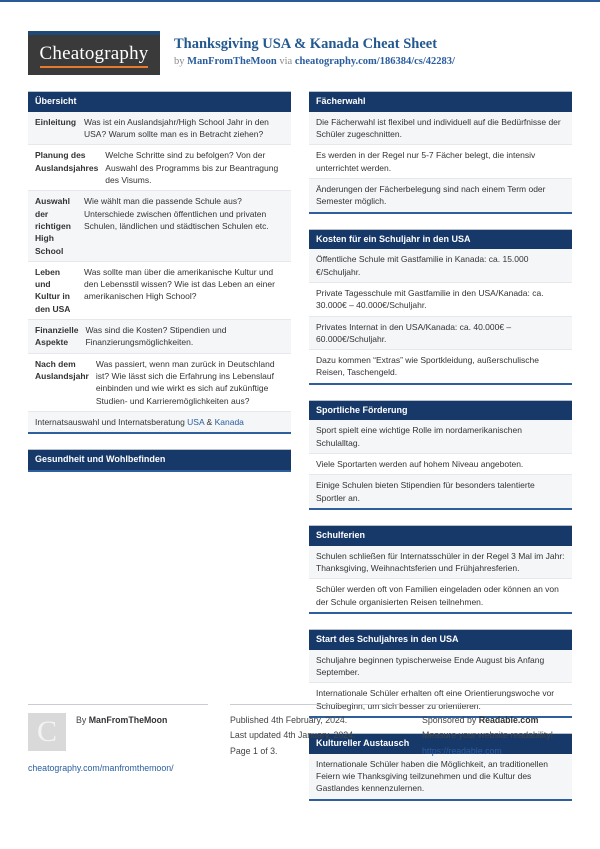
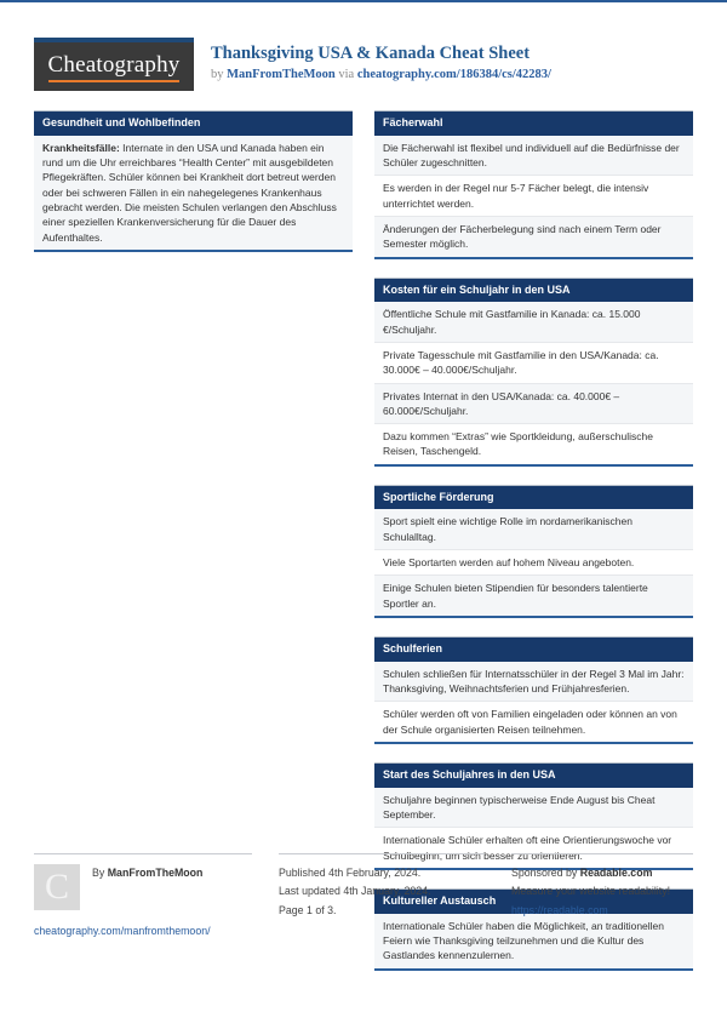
  Cheatography
  Thanksgiving USA & Kanada Cheat Sheet
  by ManFromTheMoon via cheatography.com/186384/cs/42283/
- Übersicht
- Einleitung
- Was ist ein Auslandsjahr/High School Jahr in den USA? Warum sollte man es in Betracht ziehen?
- Planung des Auslandsjahres
- Welche Schritte sind zu befolgen? Von der Auswahl des Programms bis zur Beantragung des Visums.
- Auswahl der richtigen High School
- Wie wählt man die passende Schule aus? Unterschiede zwischen öffentlichen und privaten Schulen, ländlichen und städtischen Schulen etc.
- Leben und Kultur in den USA
- Was sollte man über die amerikanische Kultur und den Lebensstil wissen? Wie ist das Leben an einer amerikanischen High School?
- Finanzielle Aspekte
- Was sind die Kosten? Stipendien und Finanzierungsmöglichkeiten.
- Nach dem Auslandsjahr
- Was passiert, wenn man zurück in Deutschland ist? Wie lässt sich die Erfahrung ins Lebenslauf einbinden und wie wirkt es sich auf zukünftige Studien- und Karrieremöglichkeiten aus?
- Internatsauswahl und Internatsberatung USA & Kanada
  Gesundheit und Wohlbefinden
+ Krankheitsfälle: Internate in den USA und Kanada haben ein rund um die Uhr erreichbares “Health Center” mit ausgebildeten Pflegekräften. Schüler können bei Krankheit dort betreut werden oder bei schweren Fällen in ein nahegelegenes Krankenhaus gebracht werden. Die meisten Schulen verlangen den Abschluss einer speziellen Krankenversicherung für die Dauer des Aufenthaltes.
  Fächerwahl
  Die Fächerwahl ist flexibel und individuell auf die Bedürfnisse der Schüler zugeschnitten.
  Es werden in der Regel nur 5-7 Fächer belegt, die intensiv unterrichtet werden.
  Änderungen der Fächerbelegung sind nach einem Term oder Semester möglich.
  Kosten für ein Schuljahr in den USA
  Öffentliche Schule mit Gastfamilie in Kanada: ca. 15.000 €/Schuljahr.
  Private Tagesschule mit Gastfamilie in den USA/Kanada: ca. 30.000€ – 40.000€/Schuljahr.
  Privates Internat in den USA/Kanada: ca. 40.000€ – 60.000€/Schuljahr.
  Dazu kommen “Extras” wie Sportkleidung, außerschulische Reisen, Taschengeld.
  Sportliche Förderung
  Sport spielt eine wichtige Rolle im nordamerikanischen Schulalltag.
  Viele Sportarten werden auf hohem Niveau angeboten.
  Einige Schulen bieten Stipendien für besonders talentierte Sportler an.
  Schulferien
  Schulen schließen für Internatsschüler in der Regel 3 Mal im Jahr: Thanksgiving, Weihnachtsferien und Frühjahresferien.
  Schüler werden oft von Familien eingeladen oder können an von der Schule organisierten Reisen teilnehmen.
  Start des Schuljahres in den USA
- Schuljahre beginnen typischerweise Ende August bis Anfang September.
+ Schuljahre beginnen typischerweise Ende August bis Cheat September.
  Internationale Schüler erhalten oft eine Orientierungswoche vor Schulbeginn, um sich besser zu orientieren.
  Kultureller Austausch
  Internationale Schüler haben die Möglichkeit, an traditionellen Feiern wie Thanksgiving teilzunehmen und die Kultur des Gastlandes kennenzulernen.
  C
  By ManFromTheMoon
  cheatography.com/manfromthemoon/
  Published 4th February, 2024.
  Last updated 4th January, 2024.
  Page 1 of 3.
  Sponsored by Readable.com
  Measure your website readability!
  https://readable.com
